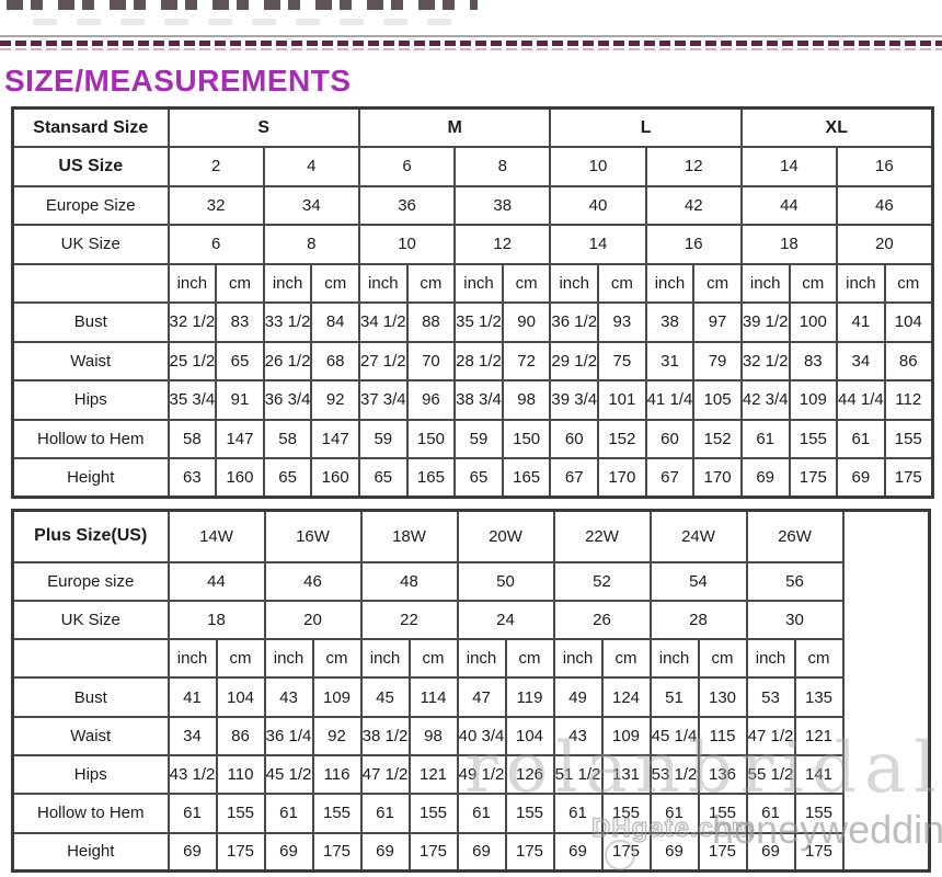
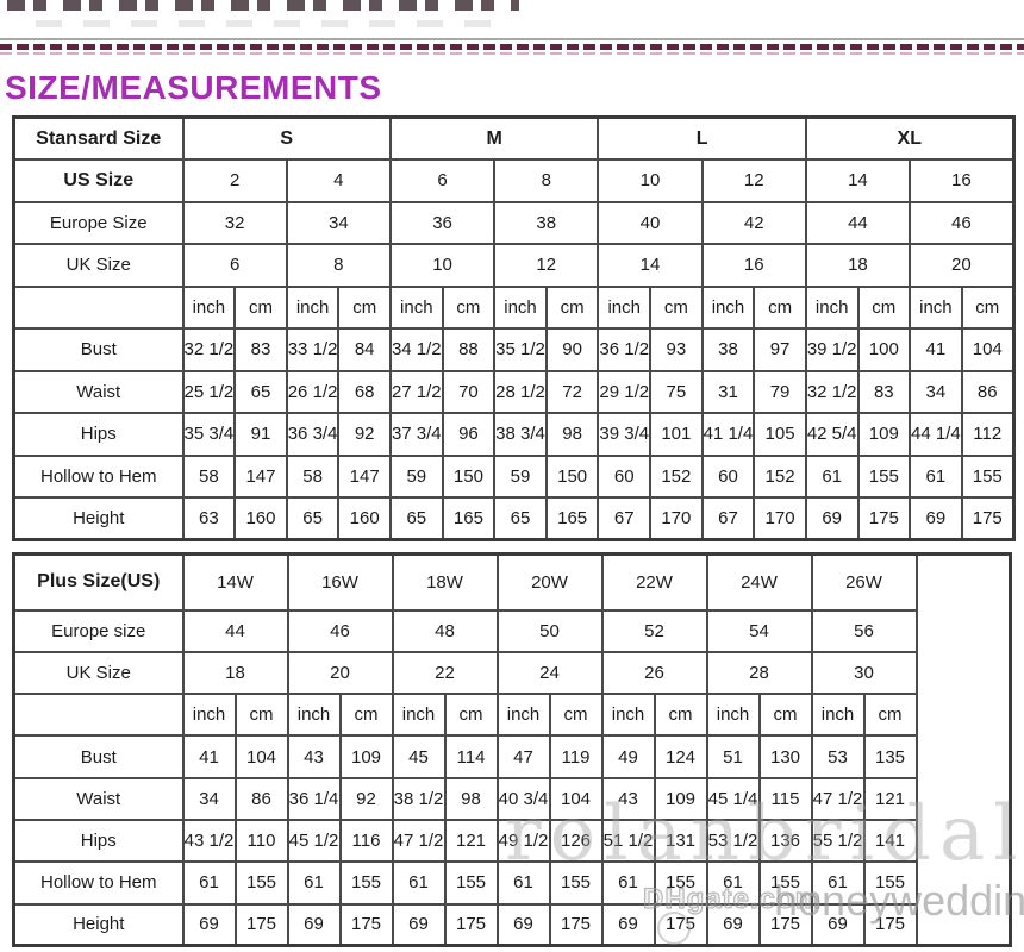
  SIZE/MEASUREMENTS
  Stansard Size	S	M	L	XL
  US Size	2	4	6	8	10	12	14	16
  Europe Size	32	34	36	38	40	42	44	46
  UK Size	6	8	10	12	14	16	18	20
  	inch	cm	inch	cm	inch	cm	inch	cm	inch	cm	inch	cm	inch	cm	inch	cm
  Bust	32 1/2	83	33 1/2	84	34 1/2	88	35 1/2	90	36 1/2	93	38	97	39 1/2	100	41	104
  Waist	25 1/2	65	26 1/2	68	27 1/2	70	28 1/2	72	29 1/2	75	31	79	32 1/2	83	34	86
- Hips	35 3/4	91	36 3/4	92	37 3/4	96	38 3/4	98	39 3/4	101	41 1/4	105	42 3/4	109	44 1/4	112
+ Hips	35 3/4	91	36 3/4	92	37 3/4	96	38 3/4	98	39 3/4	101	41 1/4	105	42 5/4	109	44 1/4	112
  Hollow to Hem	58	147	58	147	59	150	59	150	60	152	60	152	61	155	61	155
  Height	63	160	65	160	65	165	65	165	67	170	67	170	69	175	69	175
  Plus Size(US)	14W	16W	18W	20W	22W	24W	26W
  Europe size	44	46	48	50	52	54	56
  UK Size	18	20	22	24	26	28	30
  	inch	cm	inch	cm	inch	cm	inch	cm	inch	cm	inch	cm	inch	cm
  Bust	41	104	43	109	45	114	47	119	49	124	51	130	53	135
  Waist	34	86	36 1/4	92	38 1/2	98	40 3/4	104	43	109	45 1/4	115	47 1/2	121
  Hips	43 1/2	110	45 1/2	116	47 1/2	121	49 1/2	126	51 1/2	131	53 1/2	136	55 1/2	141
  Hollow to Hem	61	155	61	155	61	155	61	155	61	155	61	155	61	155
  Height	69	175	69	175	69	175	69	175	69	175	69	175	69	175
  rolanbridal
  DHgate.com
  honeyweddin
